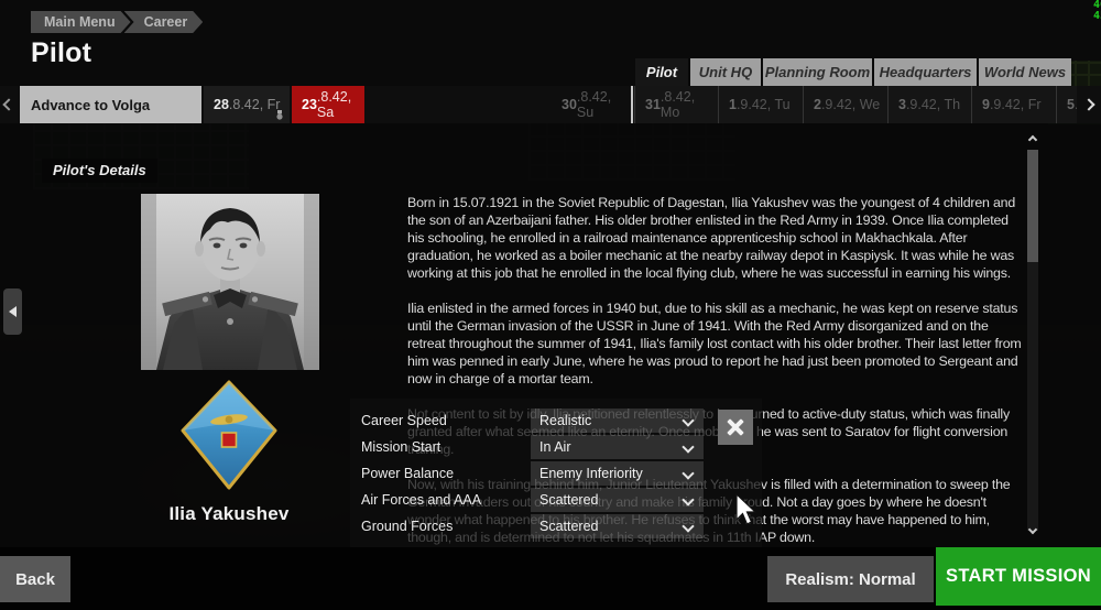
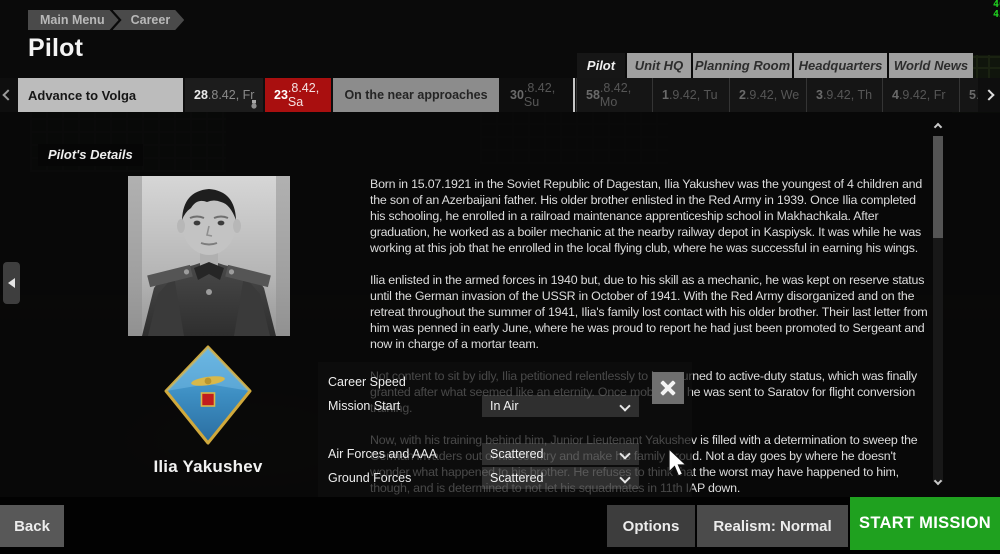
  Main Menu
  Career
  Pilot
  Pilot
  Unit HQ
  Planning Room
  Headquarters
  World News
  Advance to Volga
  28
  .8.42, Fr
  23
  .8.42, Sa
+ On the near approaches
  30
  .8.42, Su
- 31
+ 58
  .8.42, Mo
  1
  .9.42, Tu
  2
  .9.42, We
  3
  .9.42, Th
- 9
+ 4
  .9.42, Fr
  5
  Pilot's Details
  Ilia Yakushev
  Born in 15.07.1921 in the Soviet Republic of Dagestan, Ilia Yakushev was the youngest of 4 children and the son of an Azerbaijani father. His older brother enlisted in the Red Army in 1939. Once Ilia completed his schooling, he enrolled in a railroad maintenance apprenticeship school in Makhachkala. After graduation, he worked as a boiler mechanic at the nearby railway depot in Kaspiysk. It was while he was working at this job that he enrolled in the local flying club, where he was successful in earning his wings.
- Ilia enlisted in the armed forces in 1940 but, due to his skill as a mechanic, he was kept on reserve status until the German invasion of the USSR in June of 1941. With the Red Army disorganized and on the retreat throughout the summer of 1941, Ilia's family lost contact with his older brother. Their last letter from him was penned in early June, where he was proud to report he had just been promoted to Sergeant and now in charge of a mortar team.
+ Ilia enlisted in the armed forces in 1940 but, due to his skill as a mechanic, he was kept on reserve status until the German invasion of the USSR in October of 1941. With the Red Army disorganized and on the retreat throughout the summer of 1941, Ilia's family lost contact with his older brother. Their last letter from him was penned in early June, where he was proud to report he had just been promoted to Sergeant and now in charge of a mortar team.
  Not content to sit by idly, Ilia petitioned relentlessly tourned to active-duty status, which was finally granted after what seemed like an eternity. Once mob he was sent to Saratov for flight conversion training.
  Now, with his training behind him, Junior Lieutenant Yakushev is filled with a determination to sweep the German invaders out of his country and make his familyoud. Not a day goes by where he doesn't wonder what happened to his brother. He refuses to thinkhat the worst may have happened to him, though, and is determined to not let his squadmates in 11th IAP down.
  Career Speed
- Realistic
  Mission Start
  In Air
- Power Balance
- Enemy Inferiority
  Air Forces and AAA
  Scattered
  Ground Forces
  Scattered
  Back
+ Options
  Realism: Normal
  START MISSION
